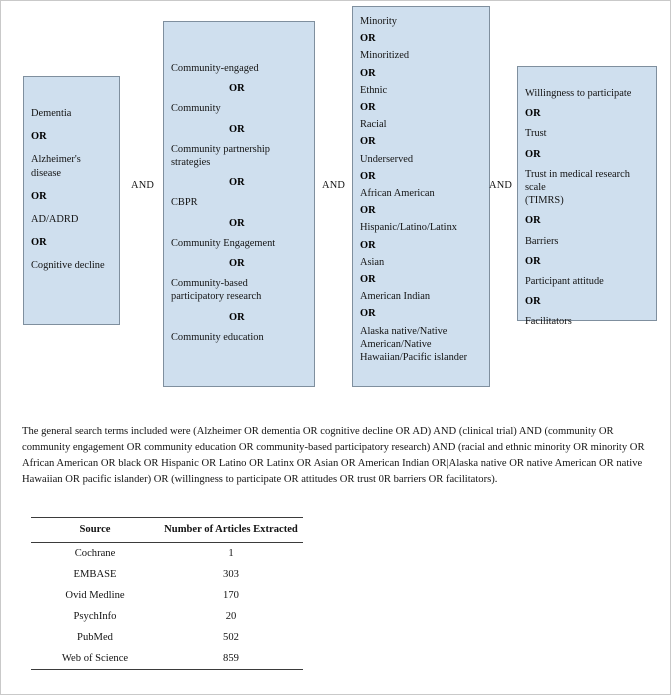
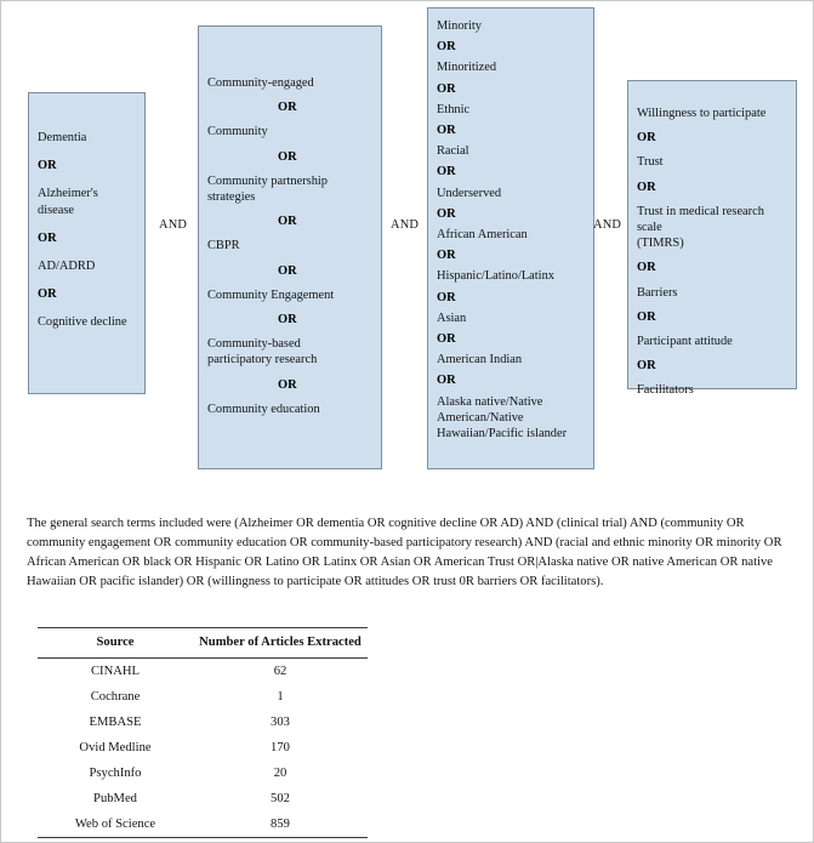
  Dementia
  OR
  Alzheimer's
  disease
  OR
  AD/ADRD
  OR
  Cognitive decline
  AND
  Community-engaged
  OR
  Community
  OR
  Community partnership
  strategies
  OR
  CBPR
  OR
  Community Engagement
  OR
  Community-based
  participatory research
  OR
  Community education
  AND
  Minority
  OR
  Minoritized
  OR
  Ethnic
  OR
  Racial
  OR
  Underserved
  OR
  African American
  OR
  Hispanic/Latino/Latinx
  OR
  Asian
  OR
  American Indian
  OR
  Alaska native/Native
  American/Native
  Hawaiian/Pacific islander
  AND
  Willingness to participate
  OR
  Trust
  OR
  Trust in medical research scale
  (TIMRS)
  OR
  Barriers
  OR
  Participant attitude
  OR
  Facilitators
- The general search terms included were (Alzheimer OR dementia OR cognitive decline OR AD) AND (clinical trial) AND (community OR community engagement OR community education OR community-based participatory research) AND (racial and ethnic minority OR minority OR African American OR black OR Hispanic OR Latino OR Latinx OR Asian OR American Indian OR|Alaska native OR native American OR native Hawaiian OR pacific islander) OR (willingness to participate OR attitudes OR trust 0R barriers OR facilitators).
+ The general search terms included were (Alzheimer OR dementia OR cognitive decline OR AD) AND (clinical trial) AND (community OR community engagement OR community education OR community-based participatory research) AND (racial and ethnic minority OR minority OR African American OR black OR Hispanic OR Latino OR Latinx OR Asian OR American Trust OR|Alaska native OR native American OR native Hawaiian OR pacific islander) OR (willingness to participate OR attitudes OR trust 0R barriers OR facilitators).
  Source	Number of Articles Extracted
+ CINAHL	62
  Cochrane	1
  EMBASE	303
  Ovid Medline	170
  PsychInfo	20
  PubMed	502
  Web of Science	859
